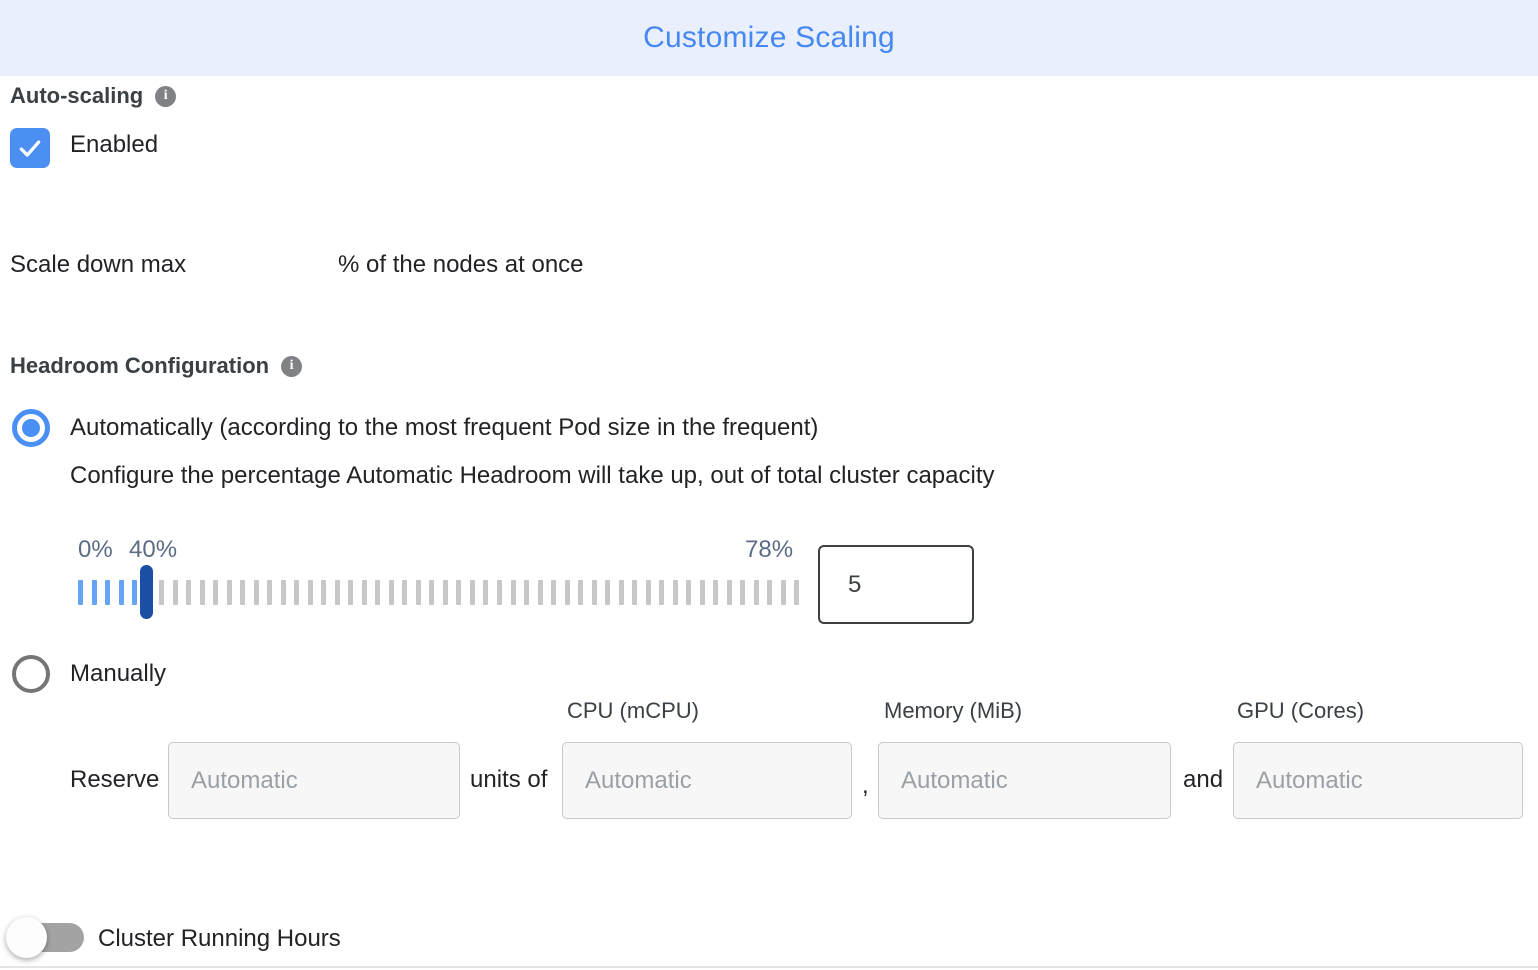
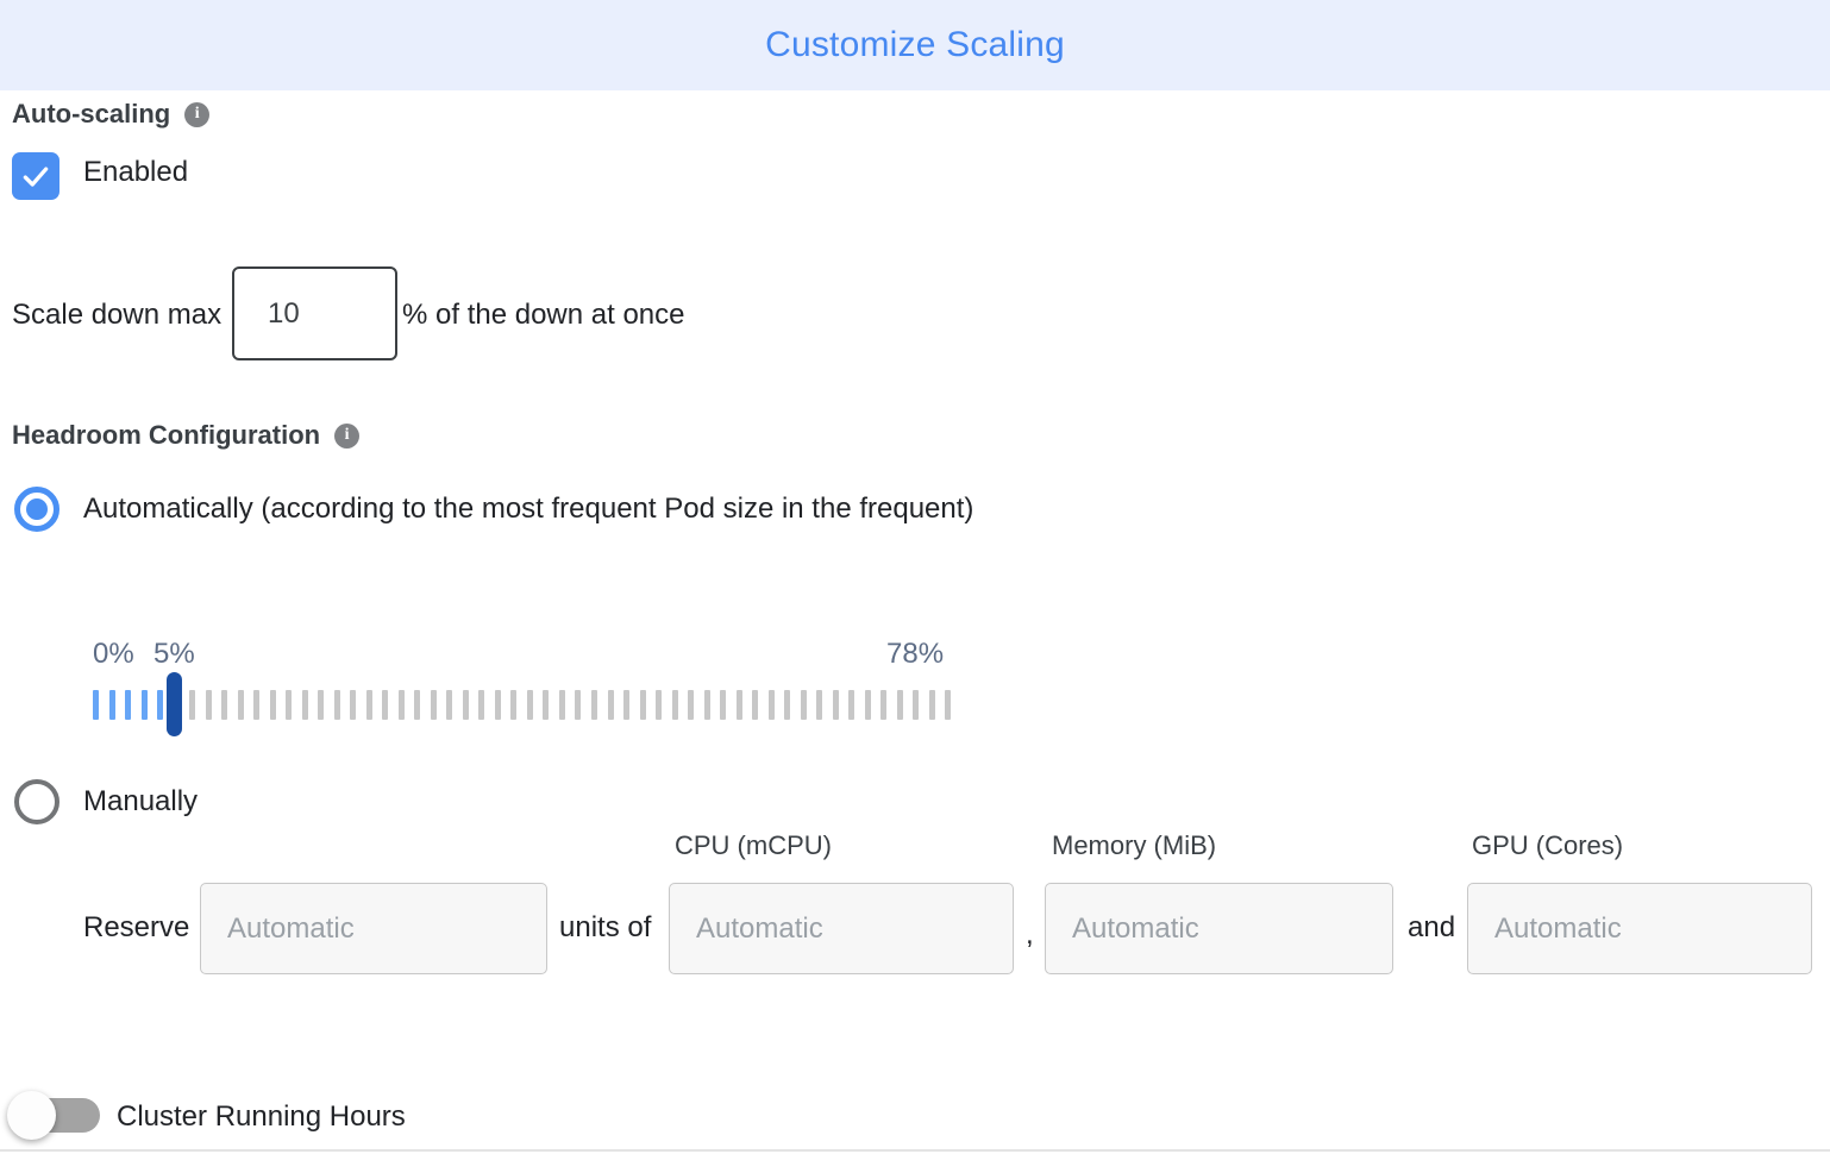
  Customize Scaling
  Auto-scaling
  i
  Enabled
  Scale down max
+ 10
- % of the nodes at once
+ % of the down at once
  Headroom Configuration
  i
  Automatically (according to the most frequent Pod size in the frequent)
- Configure the percentage Automatic Headroom will take up, out of total cluster capacity
  0%
- 40%
+ 5%
  78%
- 5
  Manually
  CPU (mCPU)
  Memory (MiB)
  GPU (Cores)
  Reserve
  Automatic
  units of
  Automatic
  ,
  Automatic
  and
  Automatic
  Cluster Running Hours
